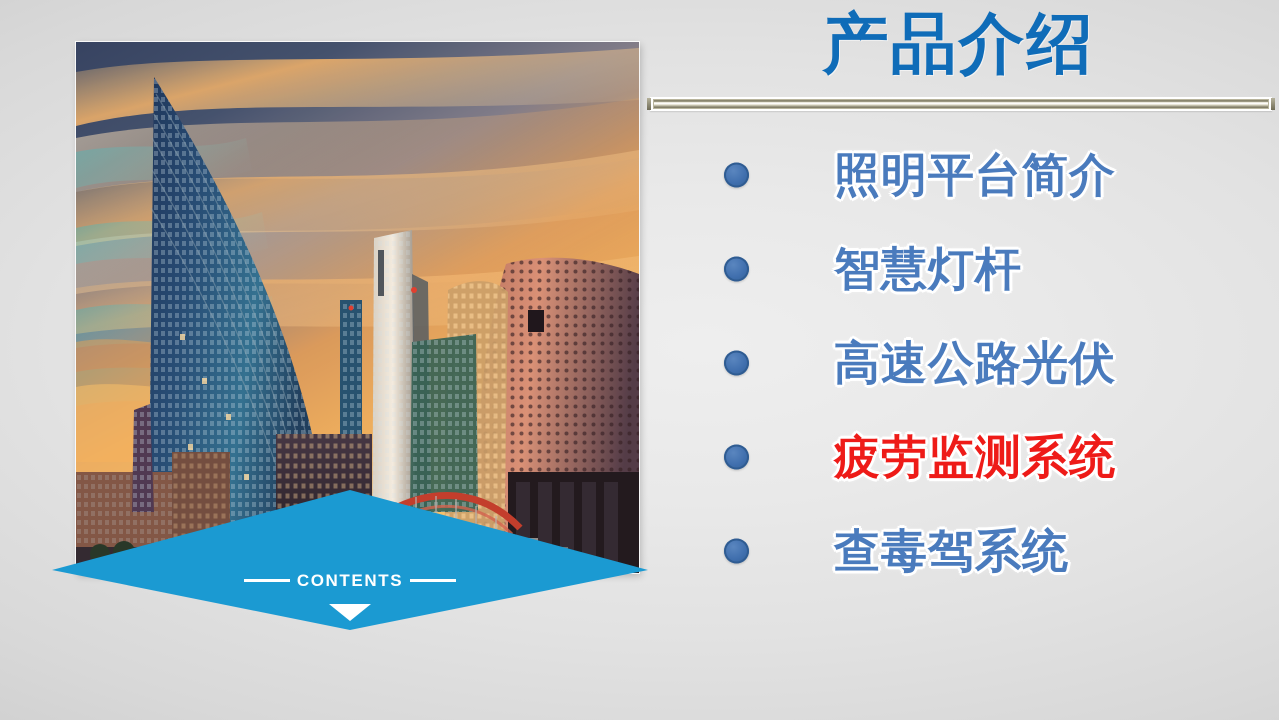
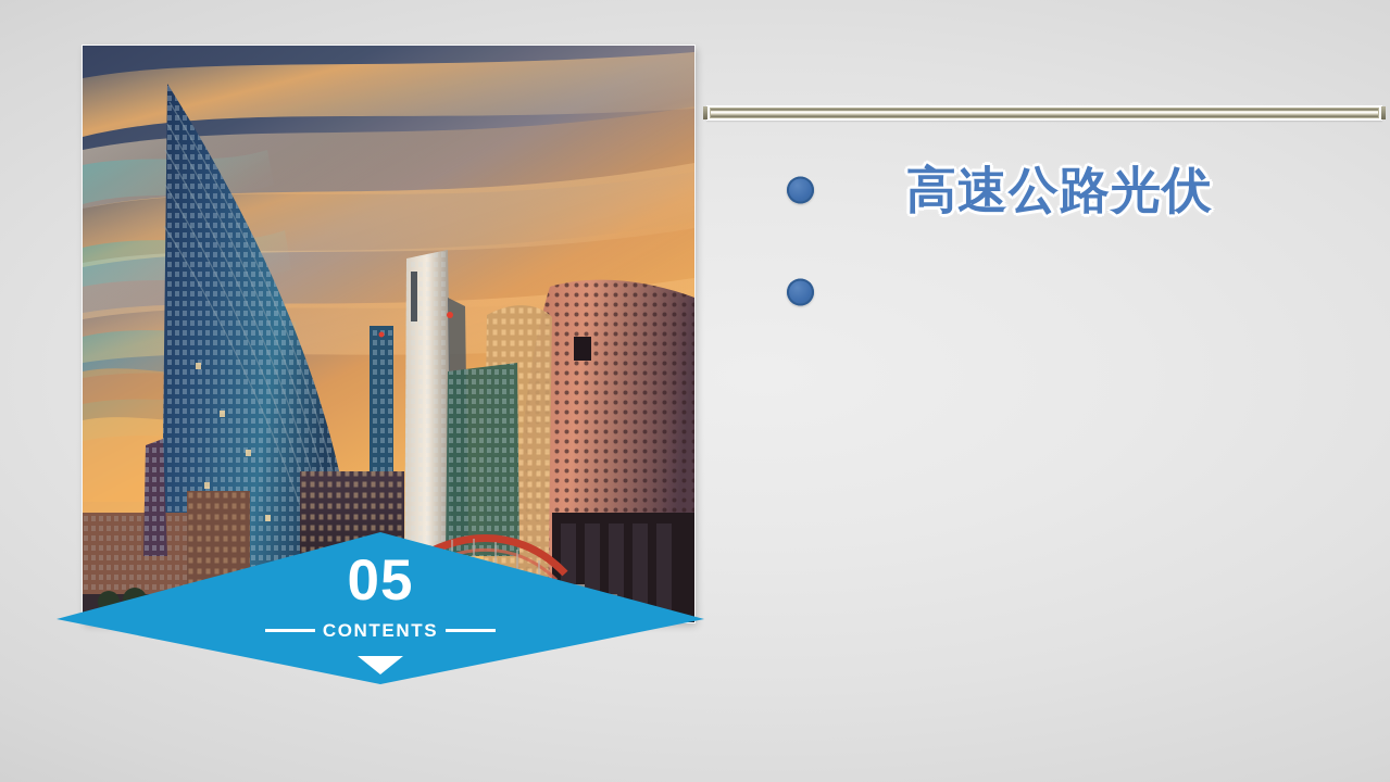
+ 05
  CONTENTS
- 产品介绍
- 照明平台简介
- 智慧灯杆
  高速公路光伏
- 疲劳监测系统
- 查毒驾系统
